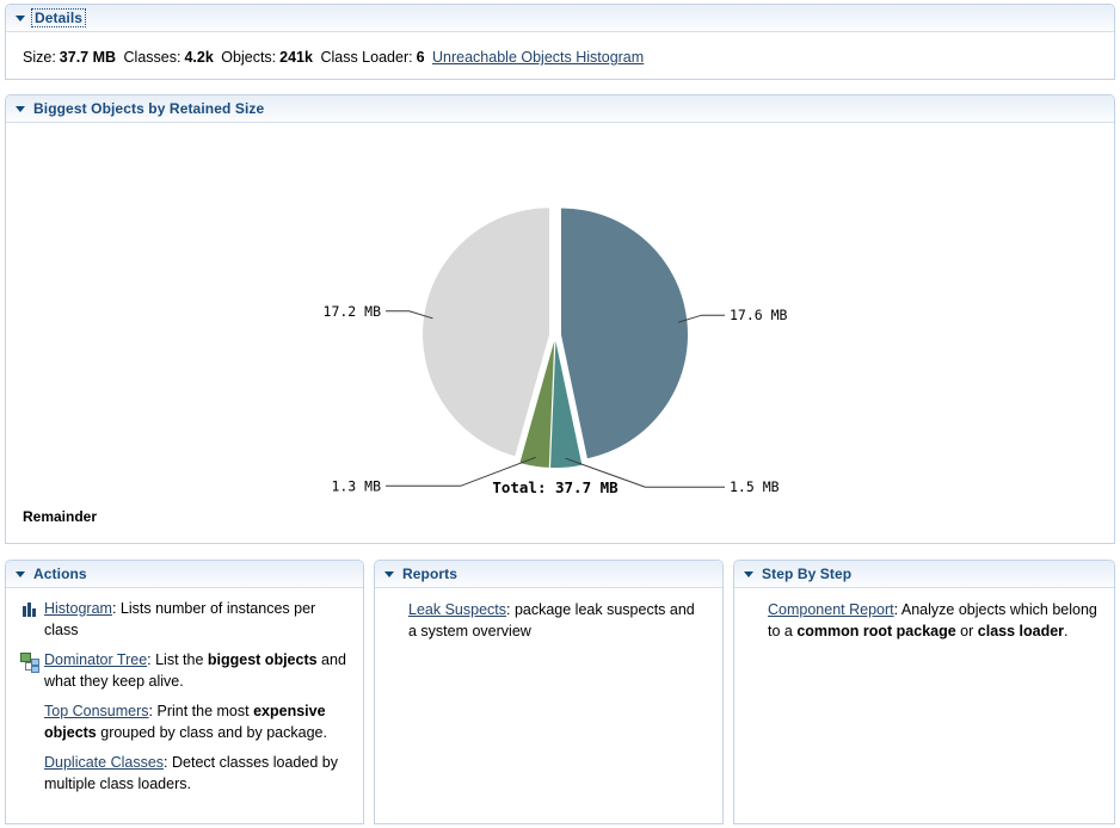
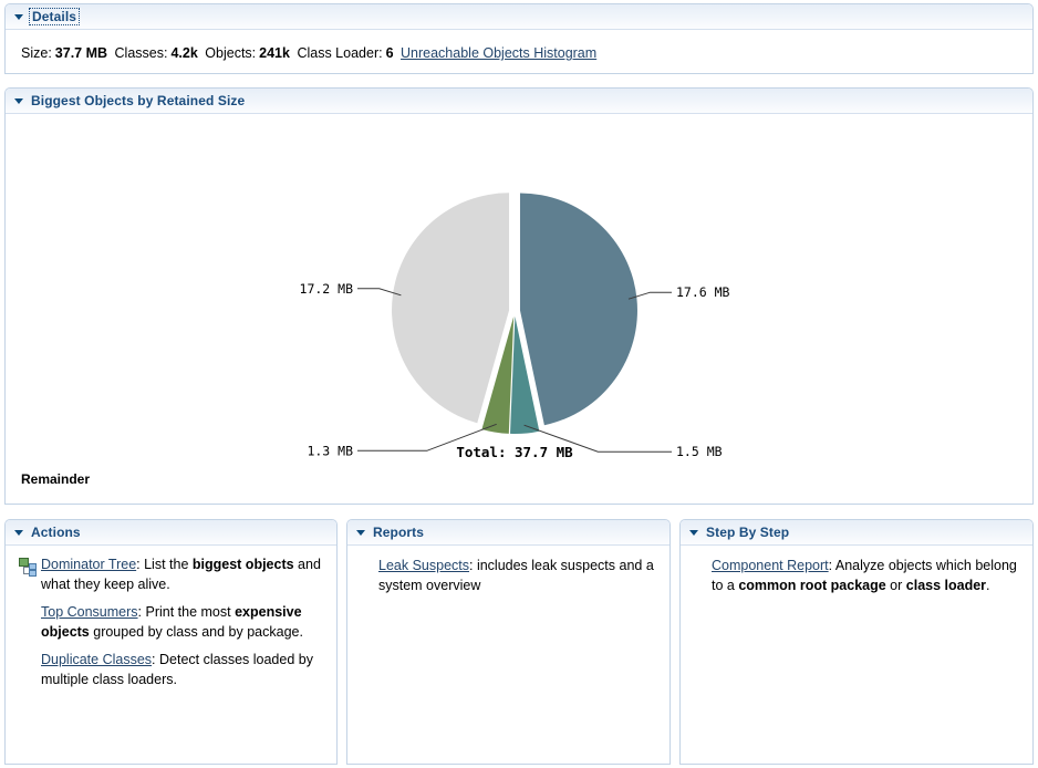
  Details
  Size: 37.7 MB Classes: 4.2k Objects: 241k Class Loader: 6 Unreachable Objects Histogram
  Biggest Objects by Retained Size
  17.6 MB
  1.5 MB
  1.3 MB
  17.2 MB
  Total: 37.7 MB
  Remainder
  Actions
- Histogram: Lists number of instances per class
  Dominator Tree: List the biggest objects and what they keep alive.
  Top Consumers: Print the most expensive objects grouped by class and by package.
  Duplicate Classes: Detect classes loaded by multiple class loaders.
  Reports
- Leak Suspects: package leak suspects and a system overview
+ Leak Suspects: includes leak suspects and a system overview
  Step By Step
  Component Report: Analyze objects which belong to a common root package or class loader.
